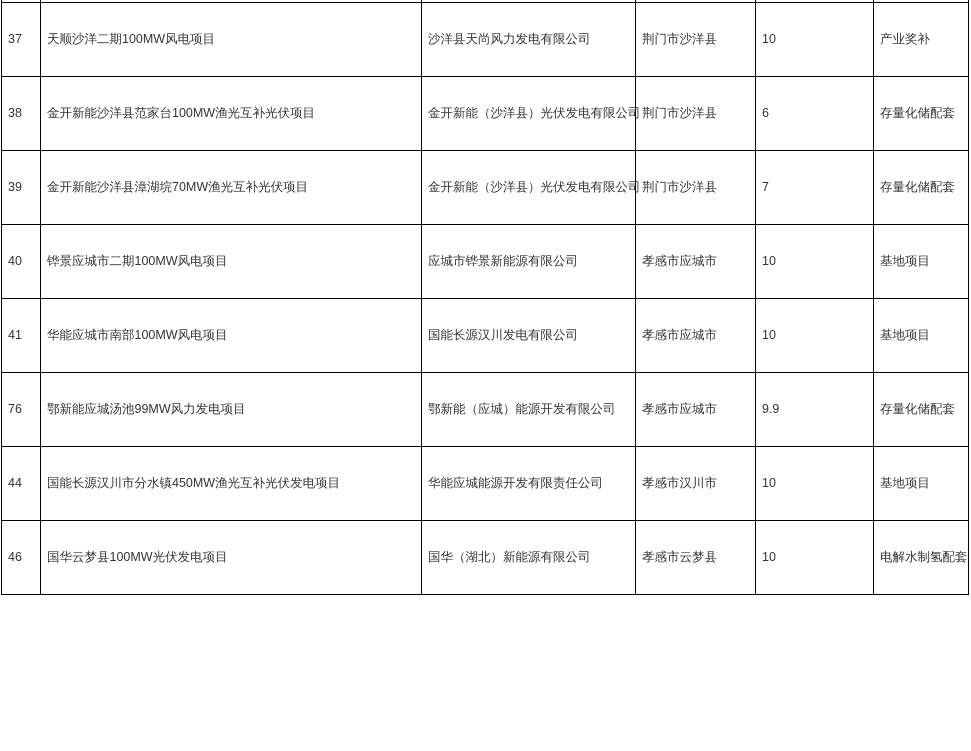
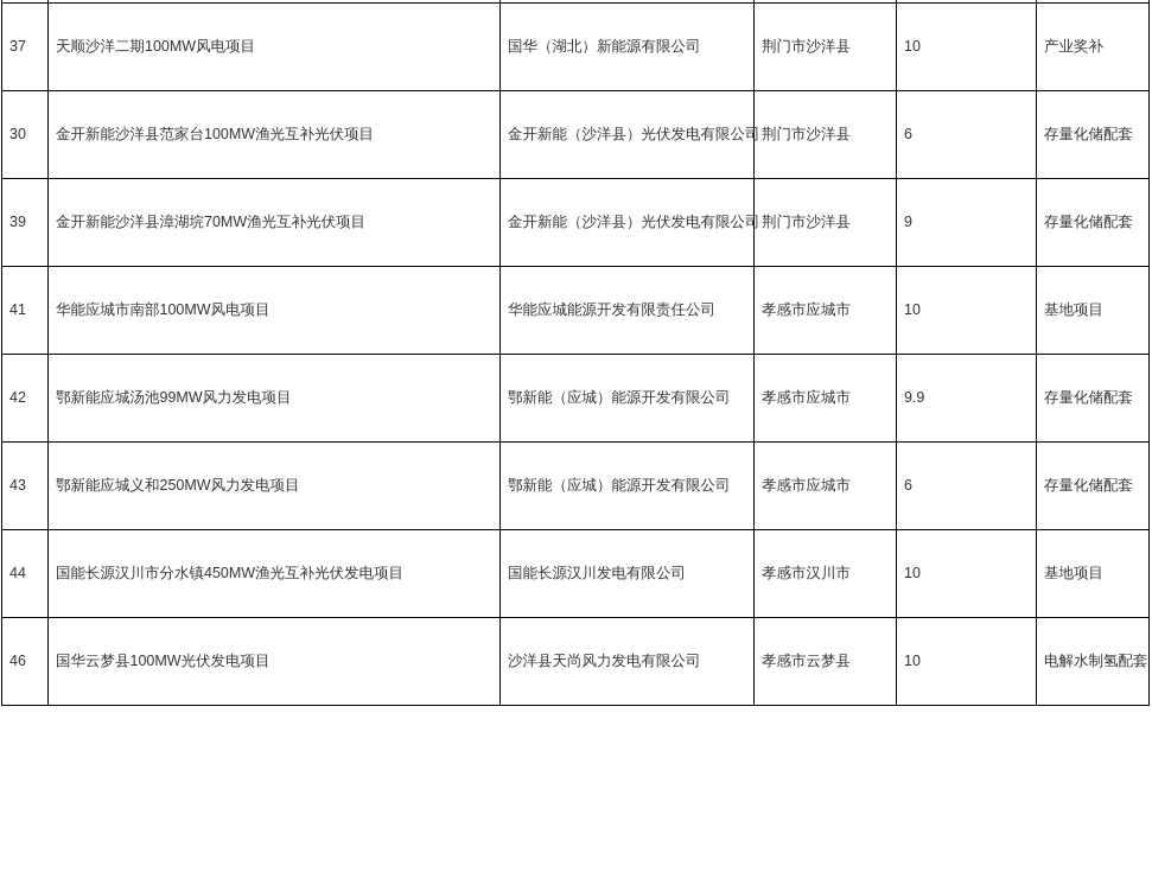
- 37	天顺沙洋二期100MW风电项目	沙洋县天尚风力发电有限公司	荆门市沙洋县	10	产业奖补
+ 37	天顺沙洋二期100MW风电项目	国华（湖北）新能源有限公司	荆门市沙洋县	10	产业奖补
- 38	金开新能沙洋县范家台100MW渔光互补光伏项目	金开新能（沙洋县）光伏发电有限公司	荆门市沙洋县	6	存量化储配套
+ 30	金开新能沙洋县范家台100MW渔光互补光伏项目	金开新能（沙洋县）光伏发电有限公司	荆门市沙洋县	6	存量化储配套
- 39	金开新能沙洋县漳湖垸70MW渔光互补光伏项目	金开新能（沙洋县）光伏发电有限公司	荆门市沙洋县	7	存量化储配套
+ 39	金开新能沙洋县漳湖垸70MW渔光互补光伏项目	金开新能（沙洋县）光伏发电有限公司	荆门市沙洋县	9	存量化储配套
- 40	铧景应城市二期100MW风电项目	应城市铧景新能源有限公司	孝感市应城市	10	基地项目
- 41	华能应城市南部100MW风电项目	国能长源汉川发电有限公司	孝感市应城市	10	基地项目
+ 41	华能应城市南部100MW风电项目	华能应城能源开发有限责任公司	孝感市应城市	10	基地项目
- 76	鄂新能应城汤池99MW风力发电项目	鄂新能（应城）能源开发有限公司	孝感市应城市	9.9	存量化储配套
+ 42	鄂新能应城汤池99MW风力发电项目	鄂新能（应城）能源开发有限公司	孝感市应城市	9.9	存量化储配套
+ 43	鄂新能应城义和250MW风力发电项目	鄂新能（应城）能源开发有限公司	孝感市应城市	6	存量化储配套
- 44	国能长源汉川市分水镇450MW渔光互补光伏发电项目	华能应城能源开发有限责任公司	孝感市汉川市	10	基地项目
+ 44	国能长源汉川市分水镇450MW渔光互补光伏发电项目	国能长源汉川发电有限公司	孝感市汉川市	10	基地项目
- 46	国华云梦县100MW光伏发电项目	国华（湖北）新能源有限公司	孝感市云梦县	10	电解水制氢配套
+ 46	国华云梦县100MW光伏发电项目	沙洋县天尚风力发电有限公司	孝感市云梦县	10	电解水制氢配套
